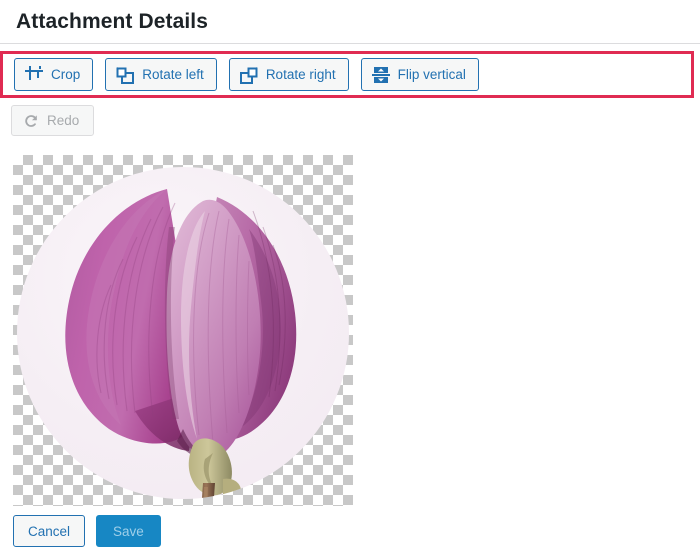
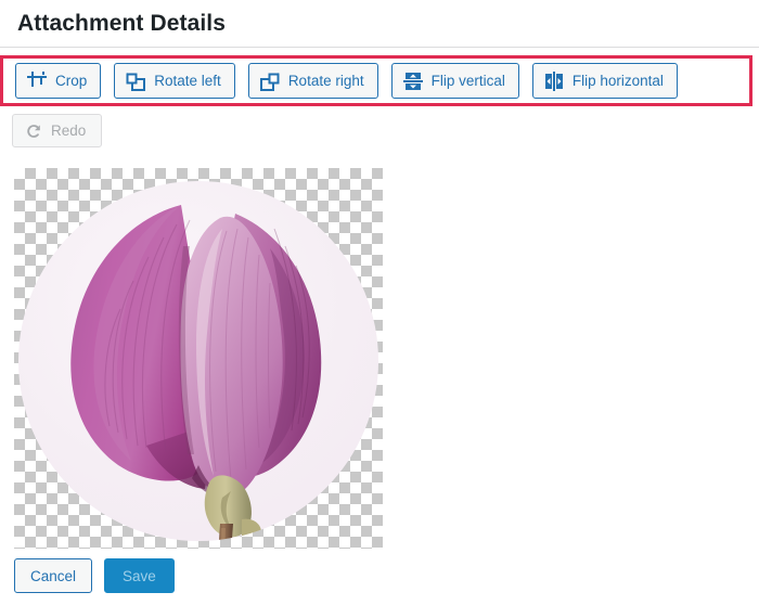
  Attachment Details
  Crop
  Rotate left
  Rotate right
  Flip vertical
+ Flip horizontal
  Redo
  Cancel
  Save
